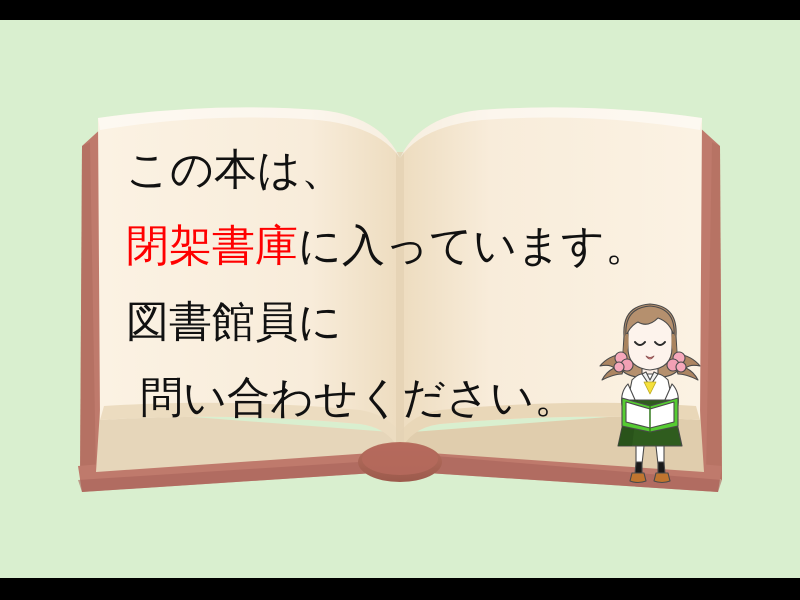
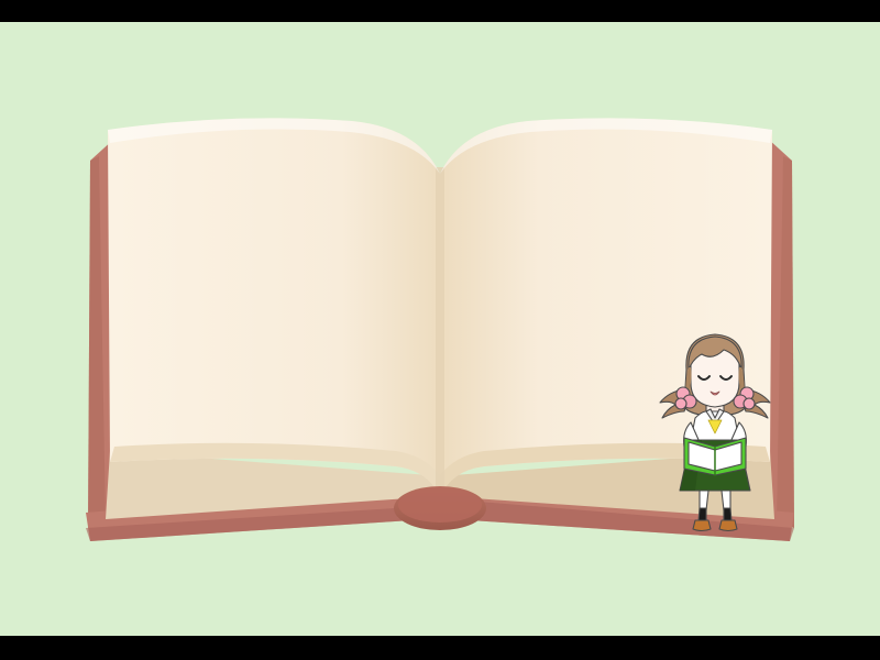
- この本は、
- 閉架書庫に入っています。
- 図書館員に
- 問い合わせください。
